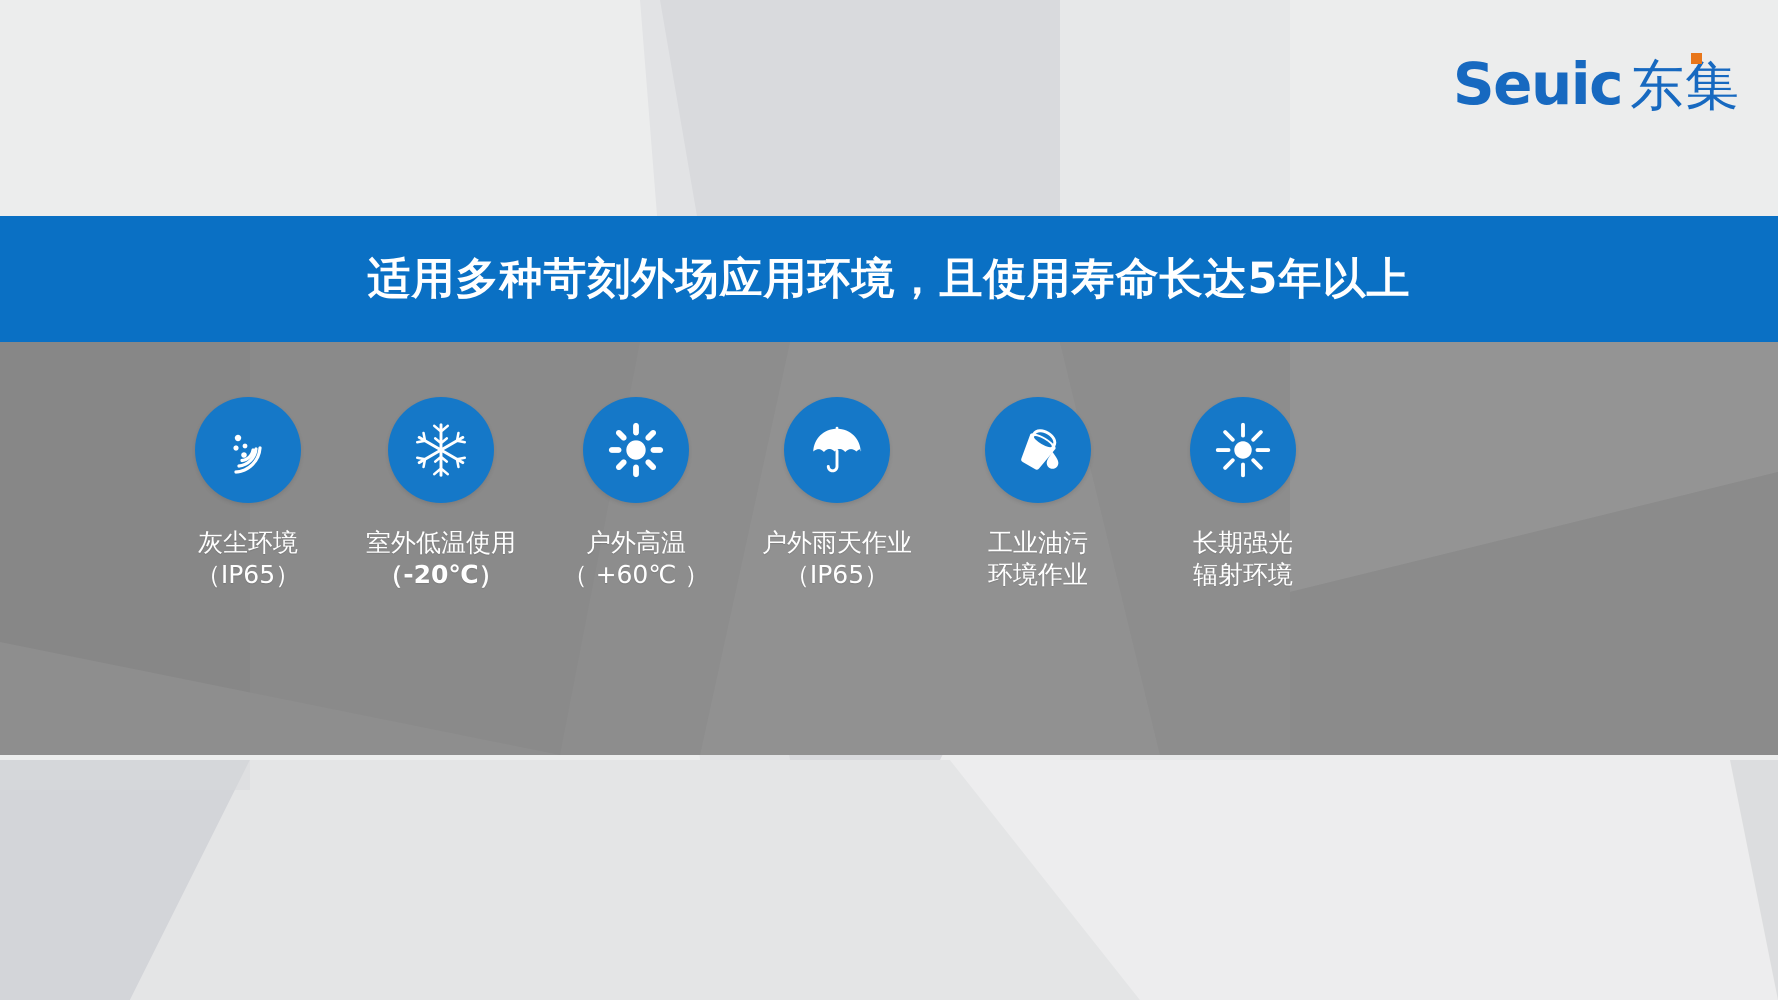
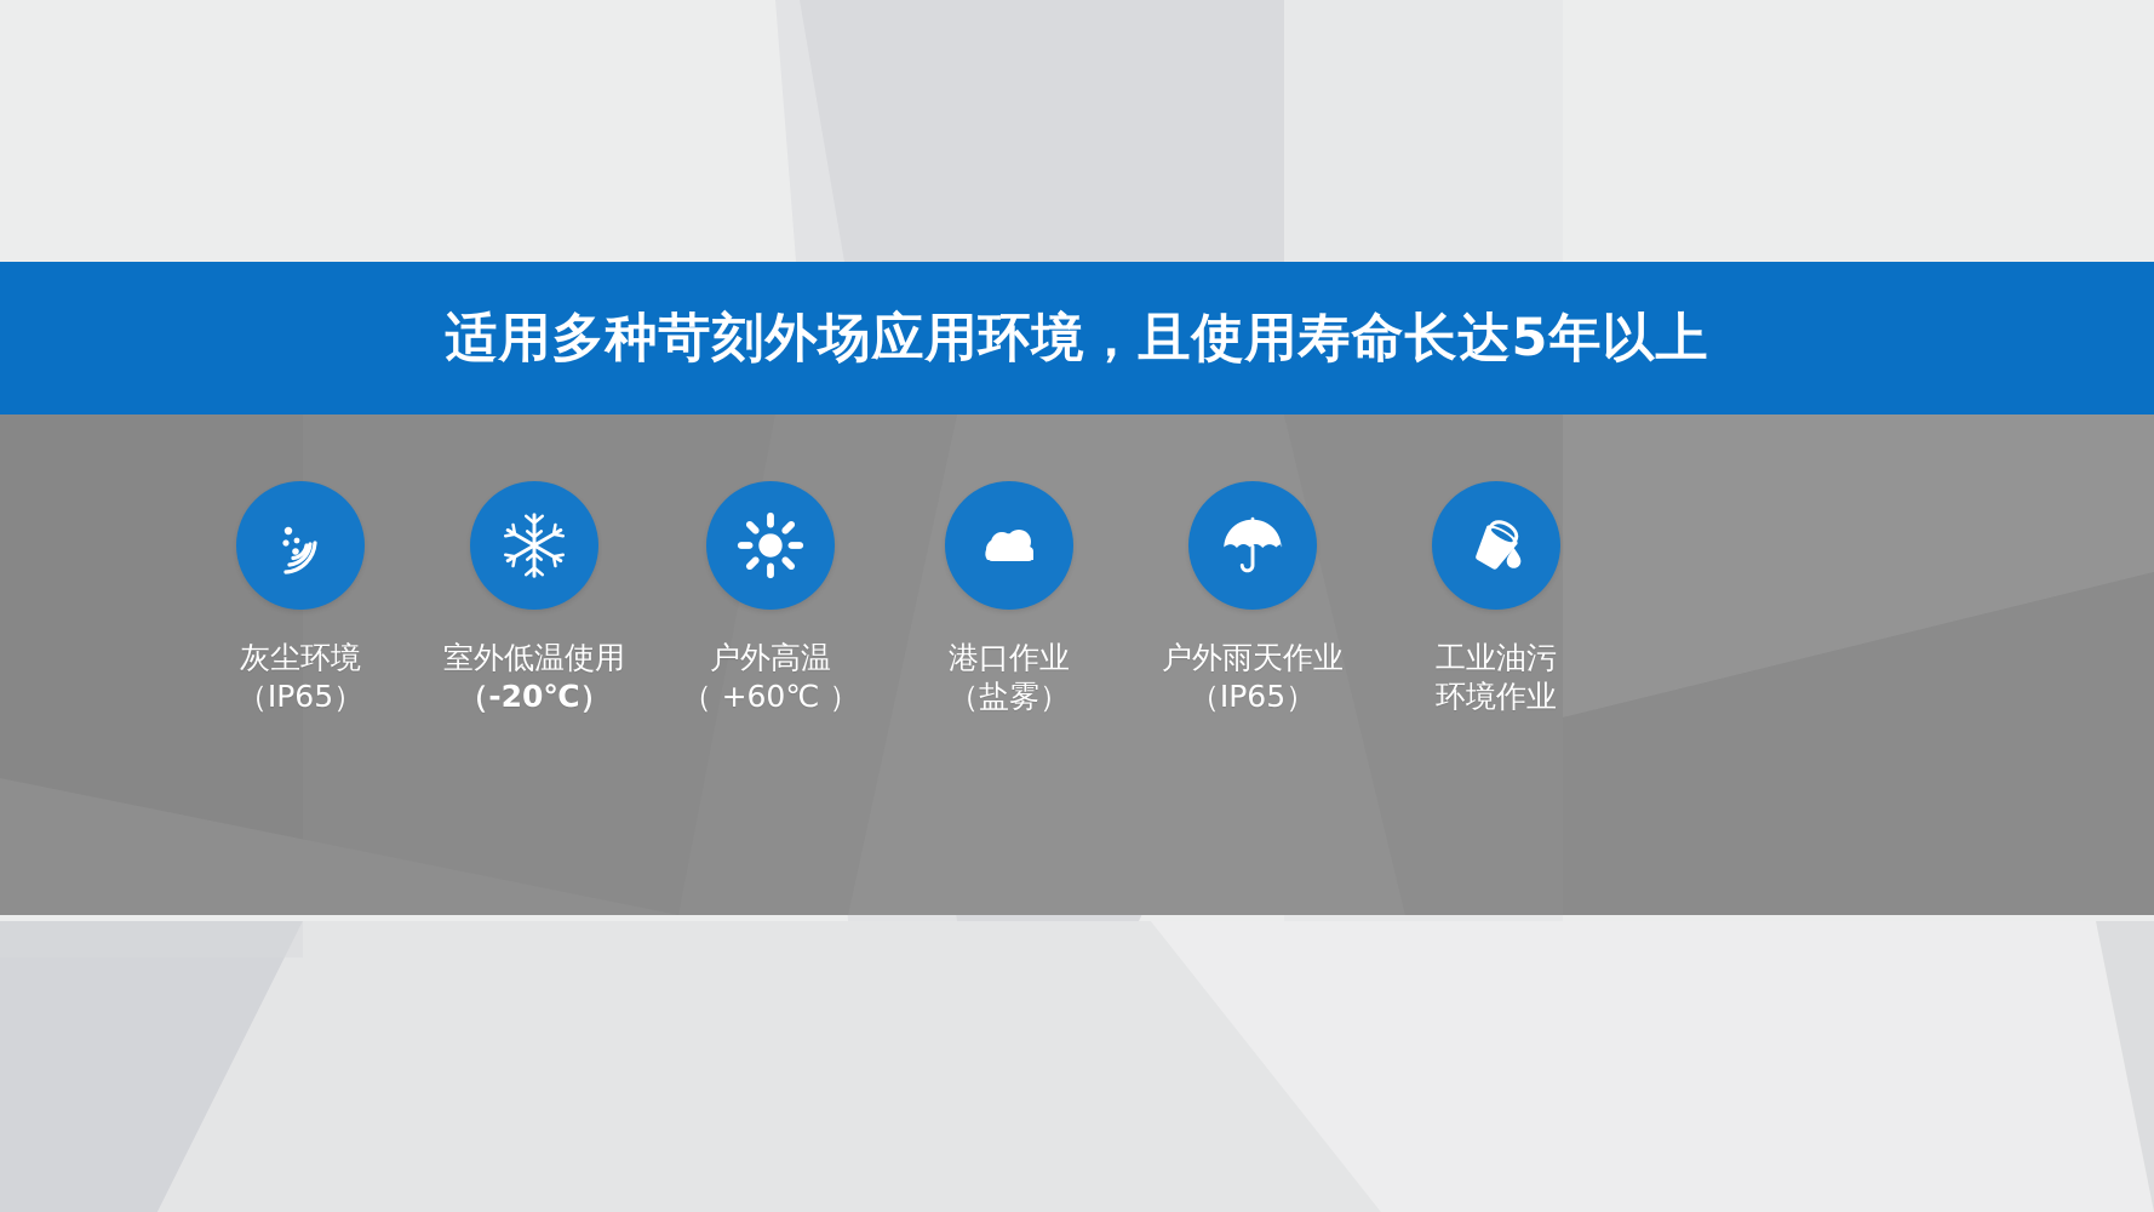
- Seuic
- 东集
  适用多种苛刻外场应用环境，且使用寿命长达5年以上
  灰尘环境
  （IP65）
  室外低温使用
  （-20℃）
  户外高温
  （ +60℃ ）
+ 港口作业
+ （盐雾）
  户外雨天作业
  （IP65）
  工业油污
  环境作业
- 长期强光
- 辐射环境
